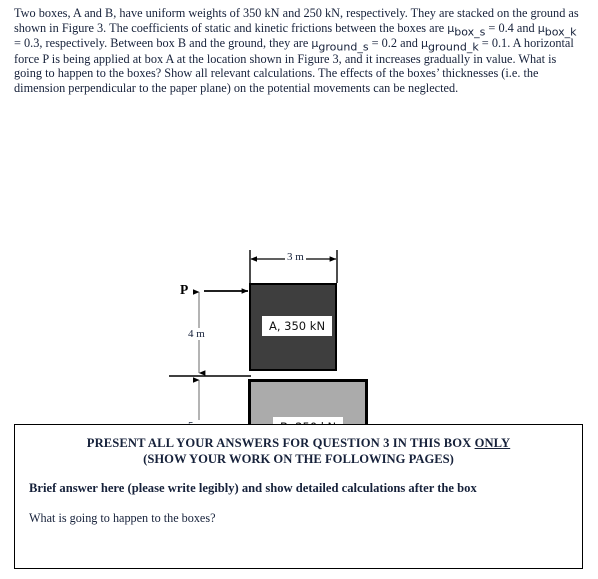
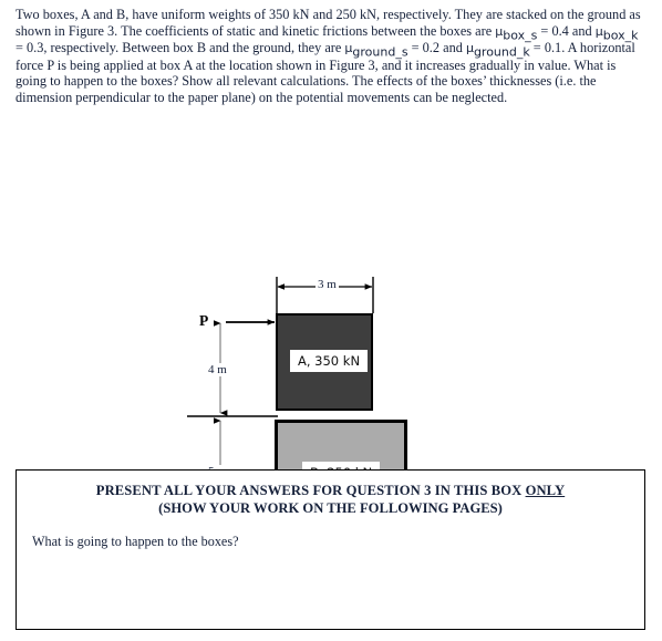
  Two boxes, A and B, have uniform weights of 350 kN and 250 kN, respectively. They are stacked on the ground as shown in Figure 3. The coefficients of static and kinetic frictions between the boxes are µbox_s = 0.4 and µbox_k = 0.3, respectively. Between box B and the ground, they are µground_s = 0.2 and µground_k = 0.1. A horizontal force P is being applied at box A at the location shown in Figure 3, and it increases gradually in value. What is going to happen to the boxes? Show all relevant calculations. The effects of the boxes’ thicknesses (i.e. the dimension perpendicular to the paper plane) on the potential movements can be neglected.
  A, 350 kN
  P
  3 m
  4 m
  PRESENT ALL YOUR ANSWERS FOR QUESTION 3 IN THIS BOX ONLY
  (SHOW YOUR WORK ON THE FOLLOWING PAGES)
- Brief answer here (please write legibly) and show detailed calculations after the box
  What is going to happen to the boxes?
